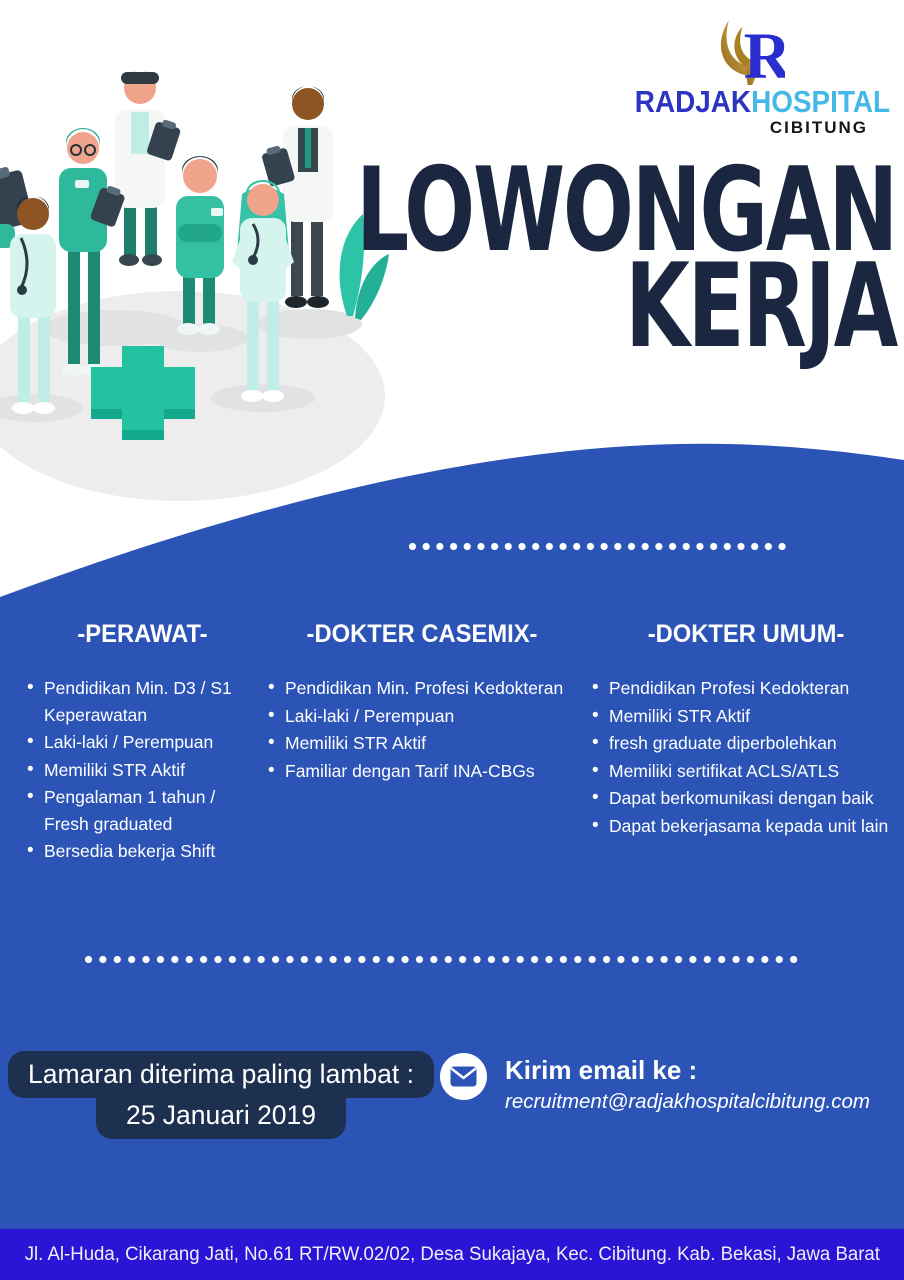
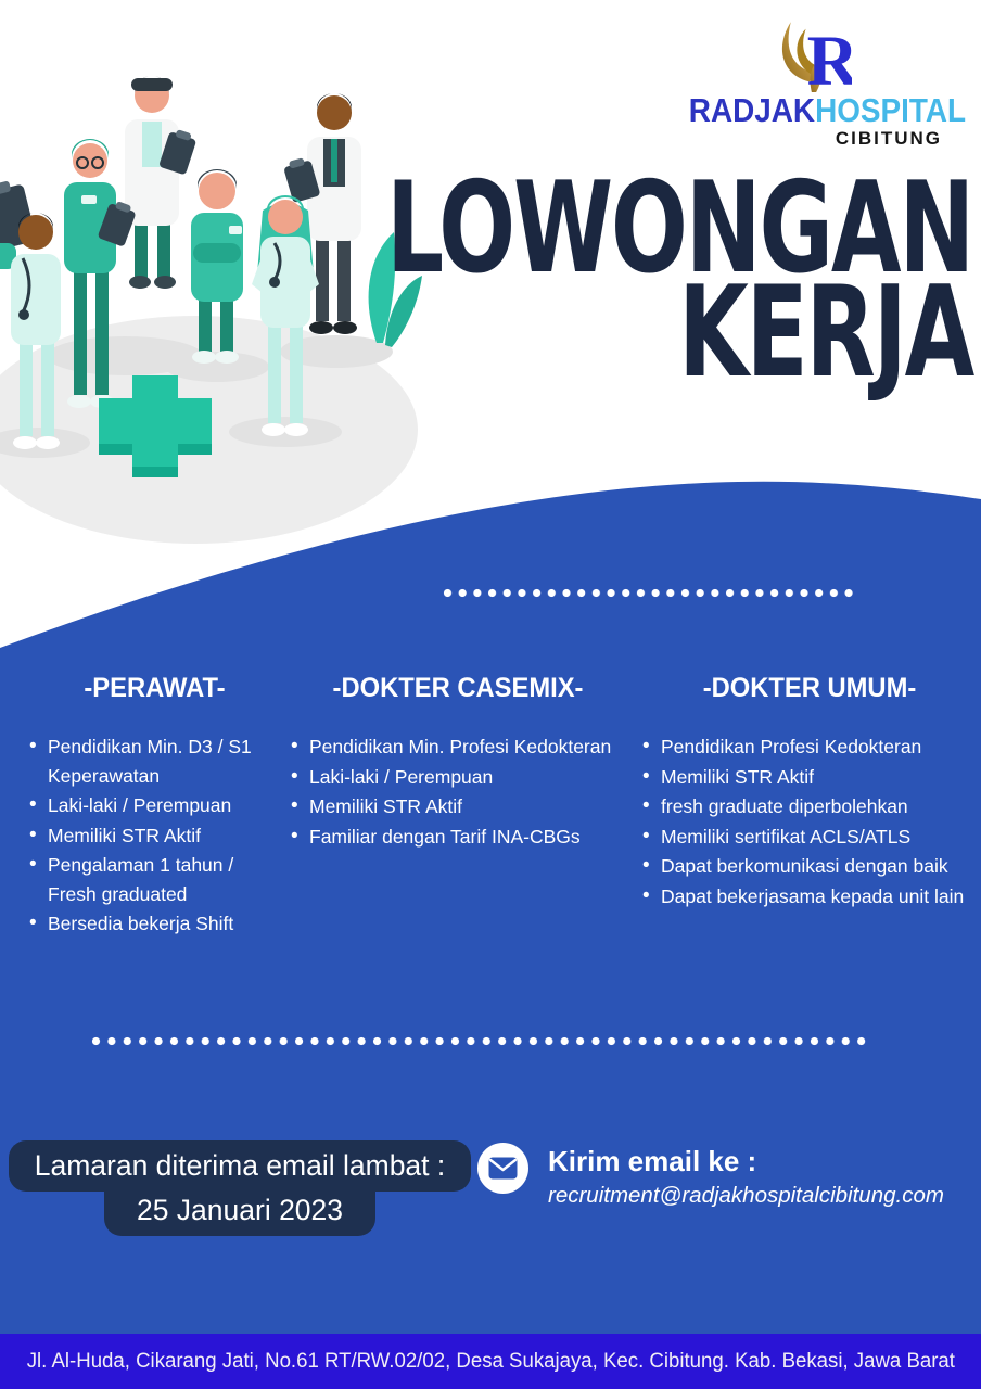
  R
  RADJAKHOSPITAL
  CIBITUNG
  LOWONGAN
  KERJA
  -PERAWAT-
  Pendidikan Min. D3 / S1 Keperawatan
  Laki-laki / Perempuan
  Memiliki STR Aktif
  Pengalaman 1 tahun / Fresh graduated
  Bersedia bekerja Shift
  -DOKTER CASEMIX-
  Pendidikan Min. Profesi Kedokteran
  Laki-laki / Perempuan
  Memiliki STR Aktif
  Familiar dengan Tarif INA-CBGs
  -DOKTER UMUM-
  Pendidikan Profesi Kedokteran
  Memiliki STR Aktif
  fresh graduate diperbolehkan
  Memiliki sertifikat ACLS/ATLS
  Dapat berkomunikasi dengan baik
  Dapat bekerjasama kepada unit lain
- Lamaran diterima paling lambat :
+ Lamaran diterima email lambat :
- 25 Januari 2019
+ 25 Januari 2023
  Kirim email ke :
  recruitment@radjakhospitalcibitung.com
  Jl. Al-Huda, Cikarang Jati, No.61 RT/RW.02/02, Desa Sukajaya, Kec. Cibitung. Kab. Bekasi, Jawa Barat
